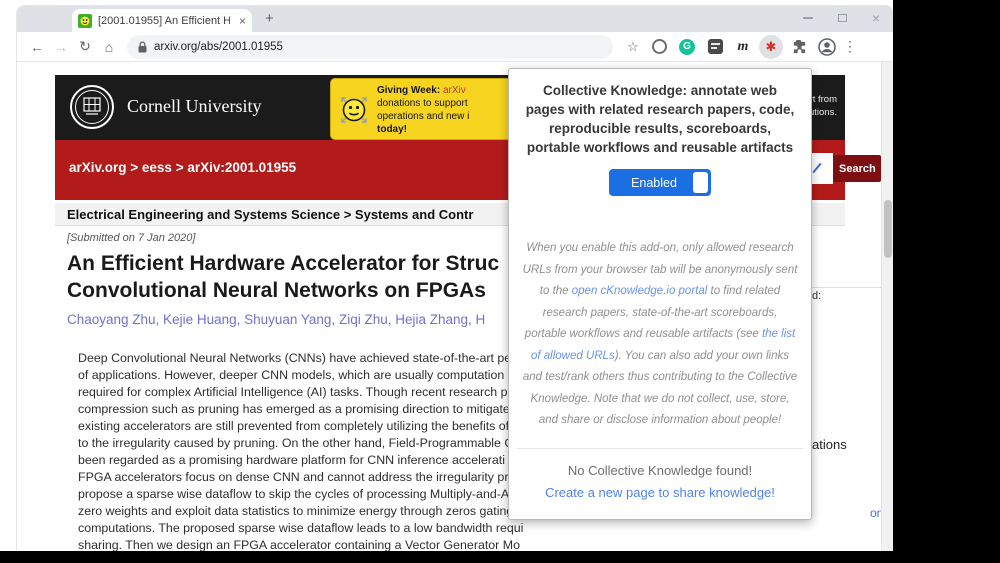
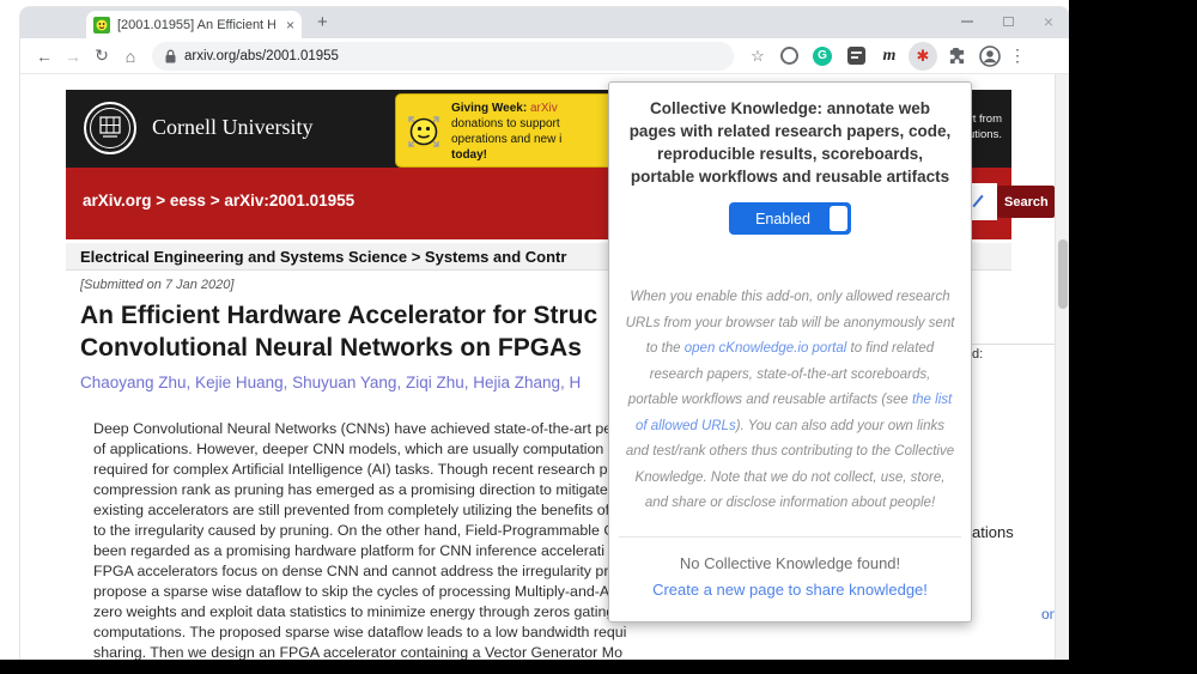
  [2001.01955] An Efficient H
  ×
  +
  ×
  ←
  →
  ↻
  ⌂
  arxiv.org/abs/2001.01955
  ☆
  G
  m
  ✱
  ⋮
  Cornell University
  Giving Week: arXiv
  donations to support
  operations and new i
  today!
  arXiv.org > eess > arXiv:2001.01955
  Search
  Electrical Engineering and Systems Science > Systems and Contr
  [Submitted on 7 Jan 2020]
  An Efficient Hardware Accelerator for Struc
  Convolutional Neural Networks on FPGAs
  Chaoyang Zhu, Kejie Huang, Shuyuan Yang, Ziqi Zhu, Hejia Zhang, H
  Deep Convolutional Neural Networks (CNNs) have achieved state-of-the-art p
  of applications. However, deeper CNN models, which are usually computation
  required for complex Artificial Intelligence (AI) tasks. Though recent research p
- compression such as pruning has emerged as a promising direction to mitigate
+ compression rank as pruning has emerged as a promising direction to mitigate
  existing accelerators are still prevented from completely utilizing the benefits o
  to the irregularity caused by pruning. On the other hand, Field-Programmable
  been regarded as a promising hardware platform for CNN inference accelerati
  FPGA accelerators focus on dense CNN and cannot address the irregularity pr
  propose a sparse wise dataflow to skip the cycles of processing Multiply-and-A
  zero weights and exploit data statistics to minimize energy through zeros gatin
  computations. The proposed sparse wise dataflow leads to a low bandwidth requi
  sharing. Then we design an FPGA accelerator containing a Vector Generator Mo
  d:
  ations
  Collective Knowledge: annotate web pages with related research papers, code, reproducible results, scoreboards, portable workflows and reusable artifacts
  Enabled
  When you enable this add-on, only allowed research URLs from your browser tab will be anonymously sent to the open cKnowledge.io portal to find related research papers, state-of-the-art scoreboards, portable workflows and reusable artifacts (see the list of allowed URLs). You can also add your own links and test/rank others thus contributing to the Collective Knowledge. Note that we do not collect, use, store, and share or disclose information about people!
  No Collective Knowledge found!
  Create a new page to share knowledge!
